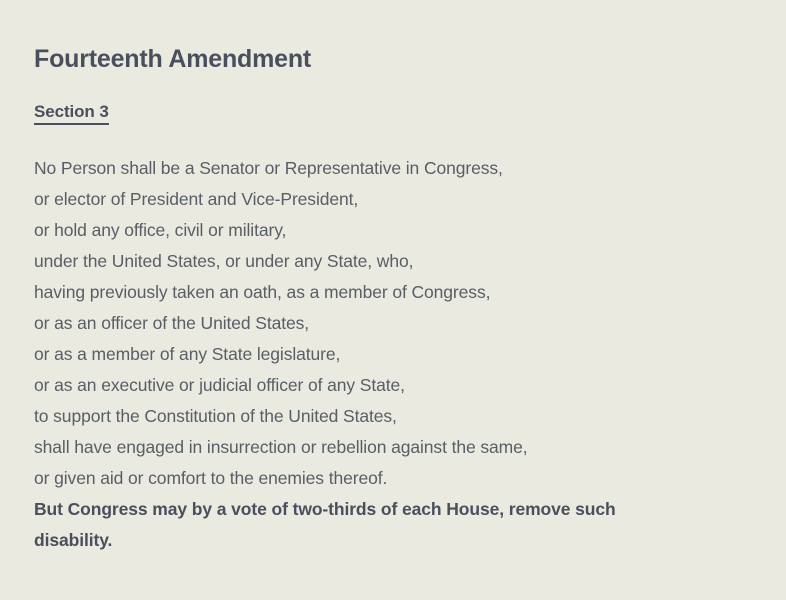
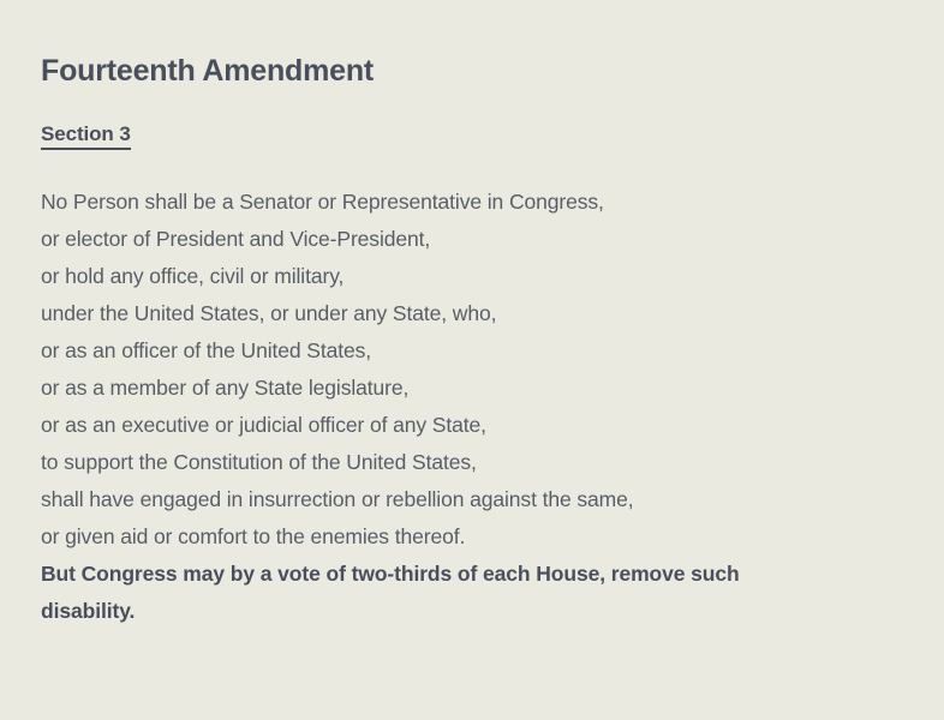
  Fourteenth Amendment
  Section 3
  No Person shall be a Senator or Representative in Congress,
  or elector of President and Vice-President,
  or hold any office, civil or military,
  under the United States, or under any State, who,
- having previously taken an oath, as a member of Congress,
  or as an officer of the United States,
  or as a member of any State legislature,
  or as an executive or judicial officer of any State,
  to support the Constitution of the United States,
  shall have engaged in insurrection or rebellion against the same,
  or given aid or comfort to the enemies thereof.
  But Congress may by a vote of two-thirds of each House, remove such
  disability.
